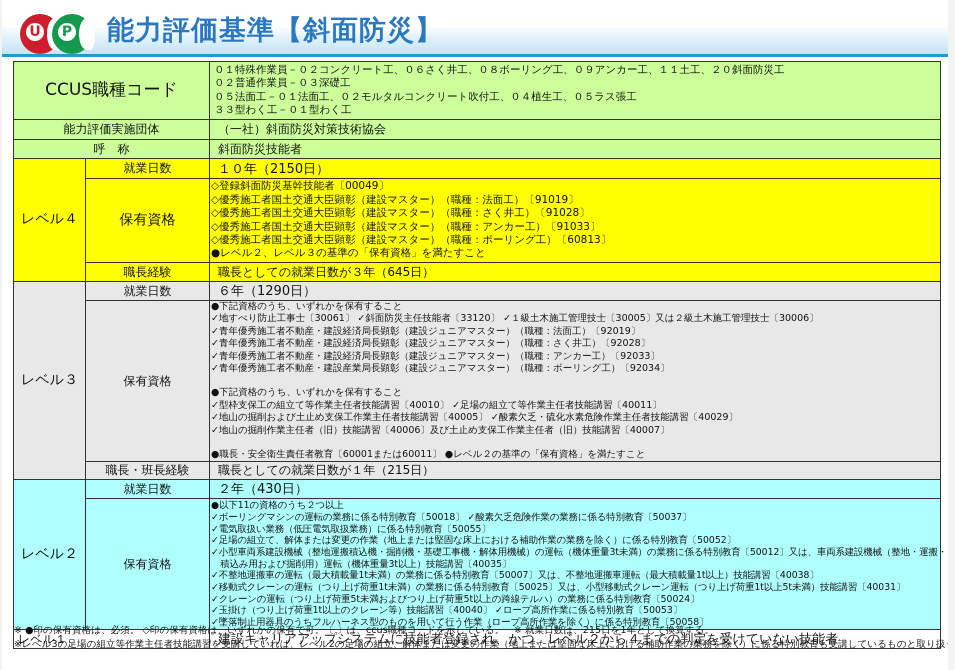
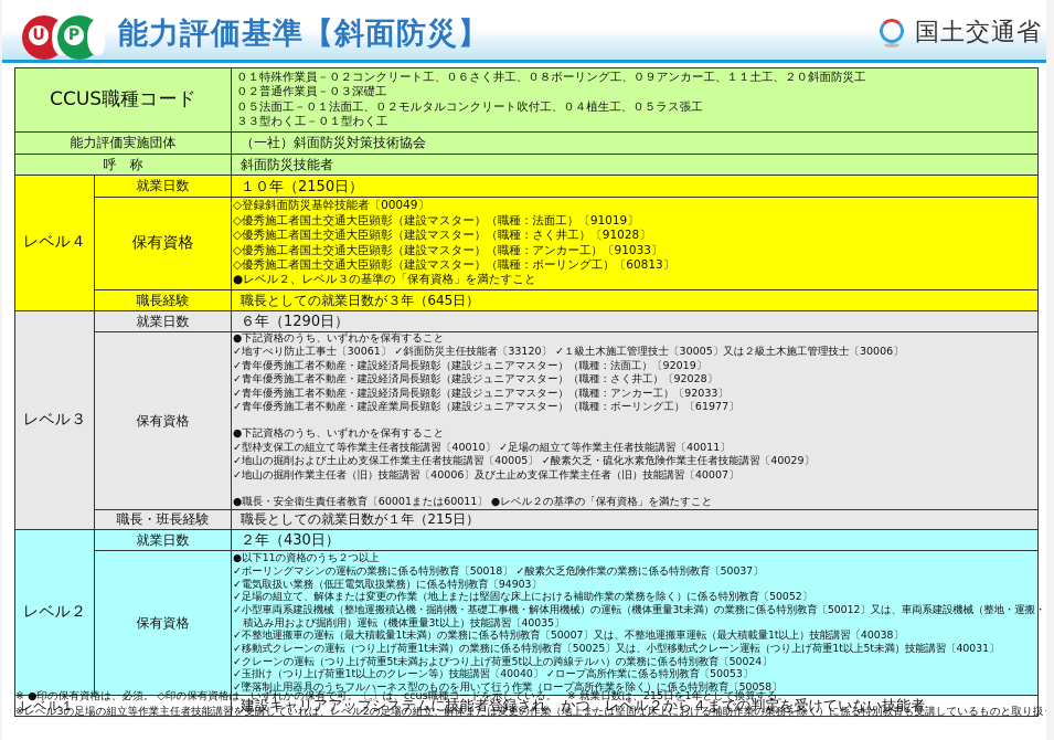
  U
  P
  能力評価基準【斜面防災】
+ 国土交通省
  CCUS職種コード	０１特殊作業員－０２コンクリート工、０６さく井工、０８ボーリング工、０９アンカー工、１１土工、２０斜面防災工 ０２普通作業員－０３深礎工 ０５法面工－０１法面工、０２モルタルコンクリート吹付工、０４植生工、０５ラス張工 ３３型わく工－０１型わく工
  能力評価実施団体	（一社）斜面防災対策技術協会
  呼 称	斜面防災技能者
  レベル４	就業日数	１０年（2150日）
  保有資格	◇登録斜面防災基幹技能者〔00049〕 ◇優秀施工者国土交通大臣顕彰（建設マスター）（職種：法面工）〔91019〕 ◇優秀施工者国土交通大臣顕彰（建設マスター）（職種：さく井工）〔91028〕 ◇優秀施工者国土交通大臣顕彰（建設マスター）（職種：アンカー工）〔91033〕 ◇優秀施工者国土交通大臣顕彰（建設マスター）（職種：ボーリング工）〔60813〕 ●レベル２、レベル３の基準の「保有資格」を満たすこと
  職長経験	職長としての就業日数が３年（645日）
  レベル３	就業日数	６年（1290日）
- 保有資格	●下記資格のうち、いずれかを保有すること ✓地すべり防止工事士〔30061〕 ✓斜面防災主任技能者〔33120〕 ✓１級土木施工管理技士〔30005〕又は２級土木施工管理技士〔30006〕 ✓青年優秀施工者不動産・建設経済局長顕彰（建設ジュニアマスター）（職種：法面工）〔92019〕 ✓青年優秀施工者不動産・建設経済局長顕彰（建設ジュニアマスター）（職種：さく井工）〔92028〕 ✓青年優秀施工者不動産・建設経済局長顕彰（建設ジュニアマスター）（職種：アンカー工）〔92033〕 ✓青年優秀施工者不動産・建設産業局長顕彰（建設ジュニアマスター）（職種：ボーリング工）〔92034〕 ●下記資格のうち、いずれかを保有すること ✓型枠支保工の組立て等作業主任者技能講習〔40010〕 ✓足場の組立て等作業主任者技能講習〔40011〕 ✓地山の掘削および土止め支保工作業主任者技能講習〔40005〕 ✓酸素欠乏・硫化水素危険作業主任者技能講習〔40029〕 ✓地山の掘削作業主任者（旧）技能講習〔40006〕及び土止め支保工作業主任者（旧）技能講習〔40007〕 ●職長・安全衛生責任者教育〔60001または60011〕 ●レベル２の基準の「保有資格」を満たすこと
+ 保有資格	●下記資格のうち、いずれかを保有すること ✓地すべり防止工事士〔30061〕 ✓斜面防災主任技能者〔33120〕 ✓１級土木施工管理技士〔30005〕又は２級土木施工管理技士〔30006〕 ✓青年優秀施工者不動産・建設経済局長顕彰（建設ジュニアマスター）（職種：法面工）〔92019〕 ✓青年優秀施工者不動産・建設経済局長顕彰（建設ジュニアマスター）（職種：さく井工）〔92028〕 ✓青年優秀施工者不動産・建設経済局長顕彰（建設ジュニアマスター）（職種：アンカー工）〔92033〕 ✓青年優秀施工者不動産・建設産業局長顕彰（建設ジュニアマスター）（職種：ボーリング工）〔61977〕 ●下記資格のうち、いずれかを保有すること ✓型枠支保工の組立て等作業主任者技能講習〔40010〕 ✓足場の組立て等作業主任者技能講習〔40011〕 ✓地山の掘削および土止め支保工作業主任者技能講習〔40005〕 ✓酸素欠乏・硫化水素危険作業主任者技能講習〔40029〕 ✓地山の掘削作業主任者（旧）技能講習〔40006〕及び土止め支保工作業主任者（旧）技能講習〔40007〕 ●職長・安全衛生責任者教育〔60001または60011〕 ●レベル２の基準の「保有資格」を満たすこと
  職長・班長経験	職長としての就業日数が１年（215日）
  レベル２	就業日数	２年（430日）
- 保有資格	●以下11の資格のうち２つ以上 ✓ボーリングマシンの運転の業務に係る特別教育〔50018〕 ✓酸素欠乏危険作業の業務に係る特別教育〔50037〕 ✓電気取扱い業務（低圧電気取扱業務）に係る特別教育〔50055〕 ✓足場の組立て、解体または変更の作業（地上または堅固な床上における補助作業の業務を除く）に係る特別教育〔50052〕 ✓小型車両系建設機械（整地運搬積込機・掘削機・基礎工事機・解体用機械）の運転（機体重量3t未満）の業務に係る特別教育〔50012〕又は、車両系建設機械（整地・運搬・ 積込み用および掘削用）運転（機体重量3t以上）技能講習〔40035〕 ✓不整地運搬車の運転（最大積載量1t未満）の業務に係る特別教育〔50007〕又は、不整地運搬車運転（最大積載量1t以上）技能講習〔40038〕 ✓移動式クレーンの運転（つり上げ荷重1t未満）の業務に係る特別教育〔50025〕又は、小型移動式クレーン運転（つり上げ荷重1t以上5t未満）技能講習〔40031〕 ✓クレーンの運転（つり上げ荷重5t未満およびつり上げ荷重5t以上の跨線テルハ）の業務に係る特別教育〔50024〕 ✓玉掛け（つり上げ荷重1t以上のクレーン等）技能講習〔40040〕 ✓ロープ高所作業に係る特別教育〔50053〕 ✓墜落制止用器具のうちフルハーネス型のものを用いて行う作業（ロープ高所作業を除く）に係る特別教育〔50058〕
+ 保有資格	●以下11の資格のうち２つ以上 ✓ボーリングマシンの運転の業務に係る特別教育〔50018〕 ✓酸素欠乏危険作業の業務に係る特別教育〔50037〕 ✓電気取扱い業務（低圧電気取扱業務）に係る特別教育〔94903〕 ✓足場の組立て、解体または変更の作業（地上または堅固な床上における補助作業の業務を除く）に係る特別教育〔50052〕 ✓小型車両系建設機械（整地運搬積込機・掘削機・基礎工事機・解体用機械）の運転（機体重量3t未満）の業務に係る特別教育〔50012〕又は、車両系建設機械（整地・運搬・ 積込み用および掘削用）運転（機体重量3t以上）技能講習〔40035〕 ✓不整地運搬車の運転（最大積載量1t未満）の業務に係る特別教育〔50007〕又は、不整地運搬車運転（最大積載量1t以上）技能講習〔40038〕 ✓移動式クレーンの運転（つり上げ荷重1t未満）の業務に係る特別教育〔50025〕又は、小型移動式クレーン運転（つり上げ荷重1t以上5t未満）技能講習〔40031〕 ✓クレーンの運転（つり上げ荷重5t未満およびつり上げ荷重5t以上の跨線テルハ）の業務に係る特別教育〔50024〕 ✓玉掛け（つり上げ荷重1t以上のクレーン等）技能講習〔40040〕 ✓ロープ高所作業に係る特別教育〔50053〕 ✓墜落制止用器具のうちフルハーネス型のものを用いて行う作業（ロープ高所作業を除く）に係る特別教育〔50058〕
  レベル１	建設キャリアアップシステムに技能者登録され、かつ、レベル２から４までの判定を受けていない技能者
  ※ ●印の保有資格は、必須。 ◇印の保有資格は、いずれかの保有で可。〔 〕は、ccus職種コードを示している。 ※ 就業日数は、215日を1年として換算する。
  ※レベル3の足場の組立等作業主任者技能講習を受講していれば、レベル2の足場の組立、解体または変更の作業（地上または堅固な床上における補助作業の業務を除く）に係る特別教育も受講しているものと取り扱
